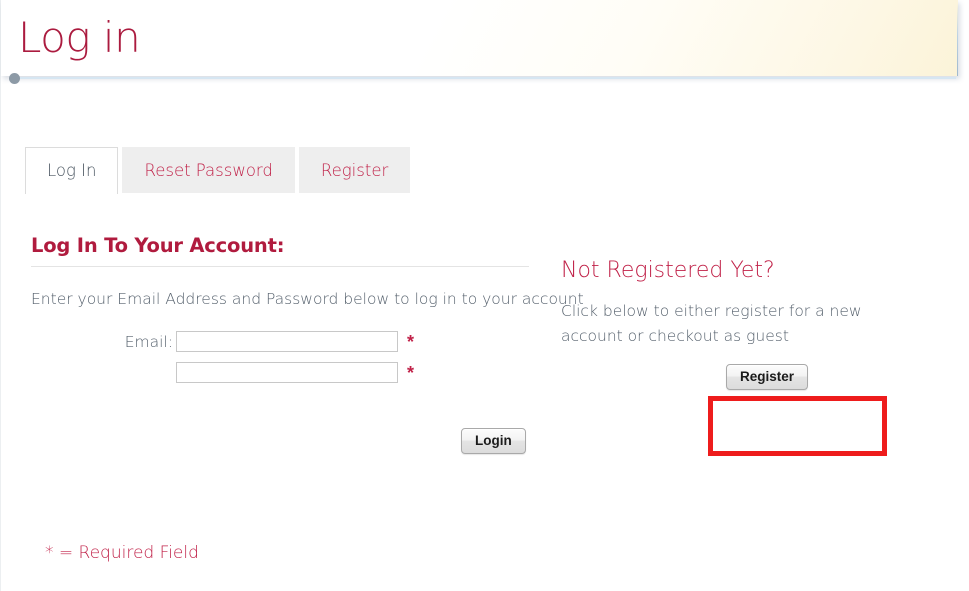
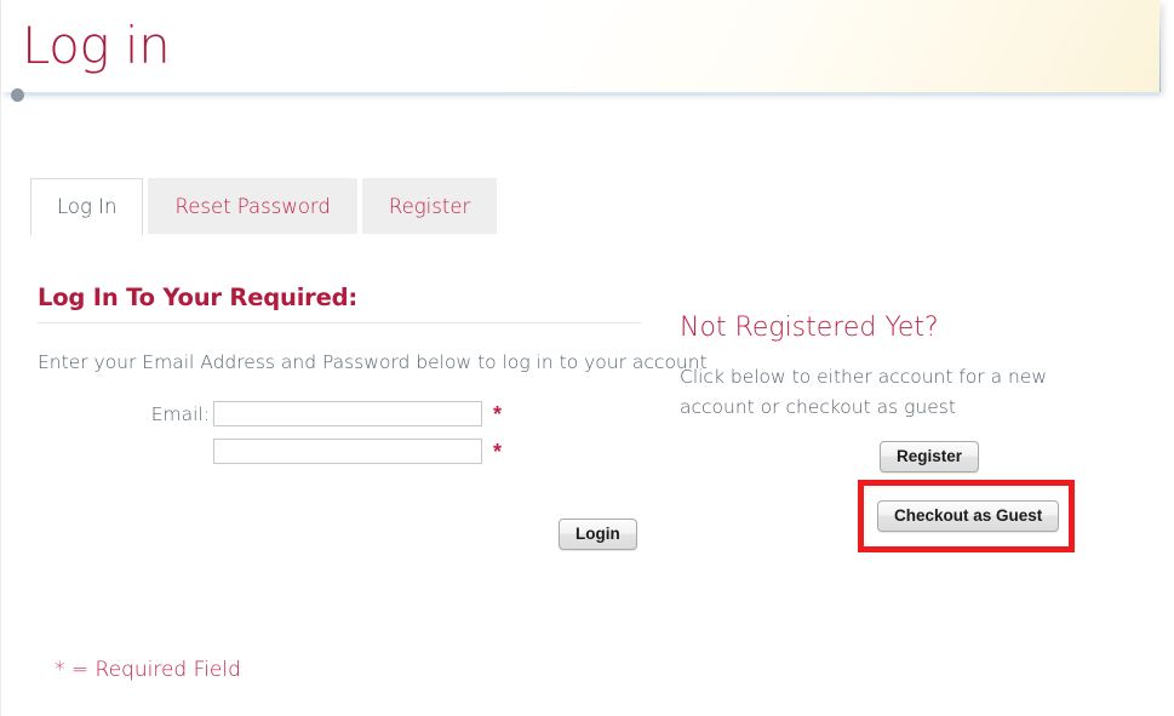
  Log in
  Log In Reset Password Register
- Log In To Your Account:
+ Log In To Your Required:
  Enter your Email Address and Password below to log in to your acco
  Email:
  *
  *
  Login
  Not Registered Yet?
- Click below to either register for a new account or checkout as guest
+ Click below to either account for a new account or checkout as guest
  Register
+ Checkout as Guest
  * = Required Field
